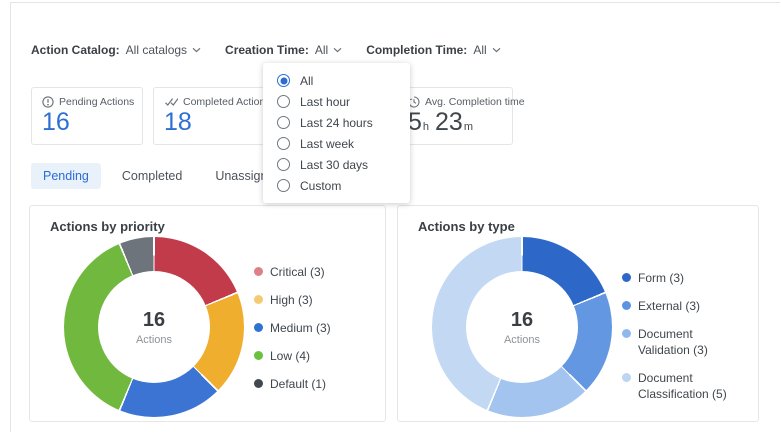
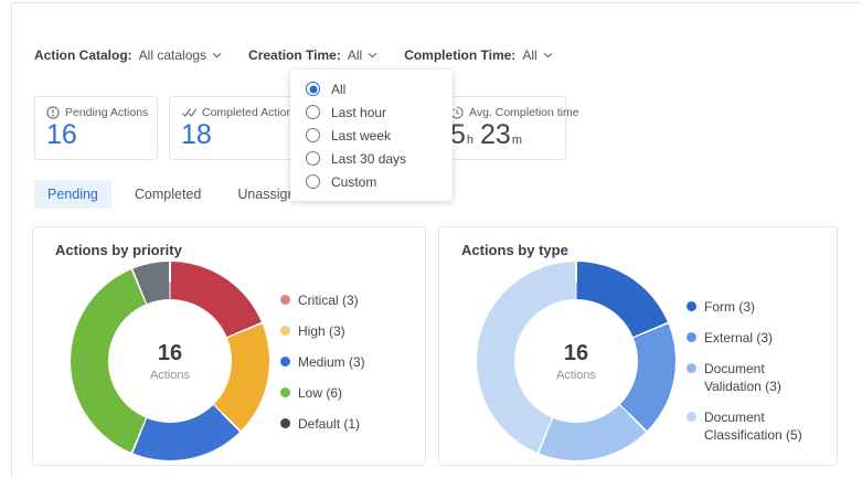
  Action Catalog:
  All catalogs
  Creation Time:
  All
  Completion Time:
  All
  Pending Actions
  16
  Completed Actio
  18
  Avg. Completion time
  5
  h
  23
  m
  All
  Last hour
- Last 24 hours
  Last week
  Last 30 days
  Custom
  Pending
  Completed
  Unassig
  Actions by priority
  16
  Actions
  Critical (3)
  High (3)
  Medium (3)
- Low (4)
+ Low (6)
  Default (1)
  Actions by type
  16
  Actions
  Form (3)
  External (3)
  Document Validation (3)
  Document Classification (5)
